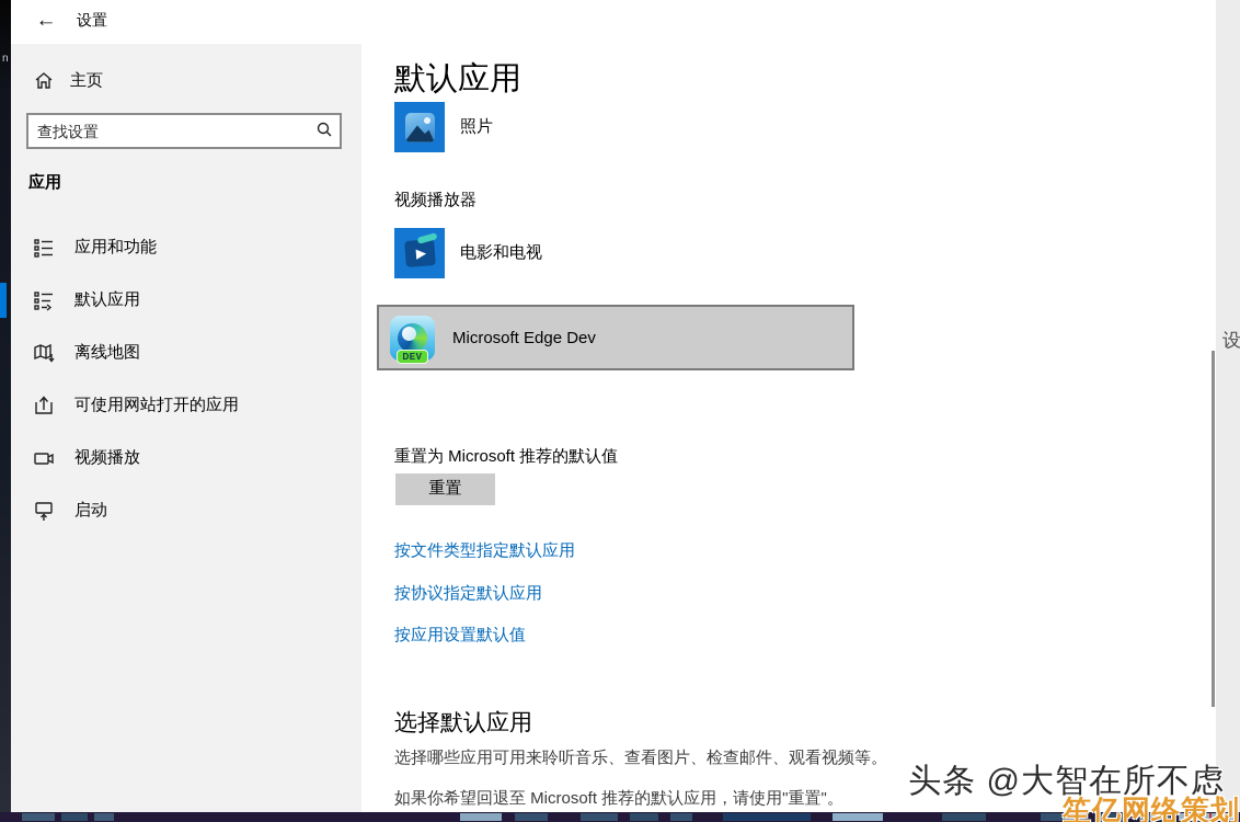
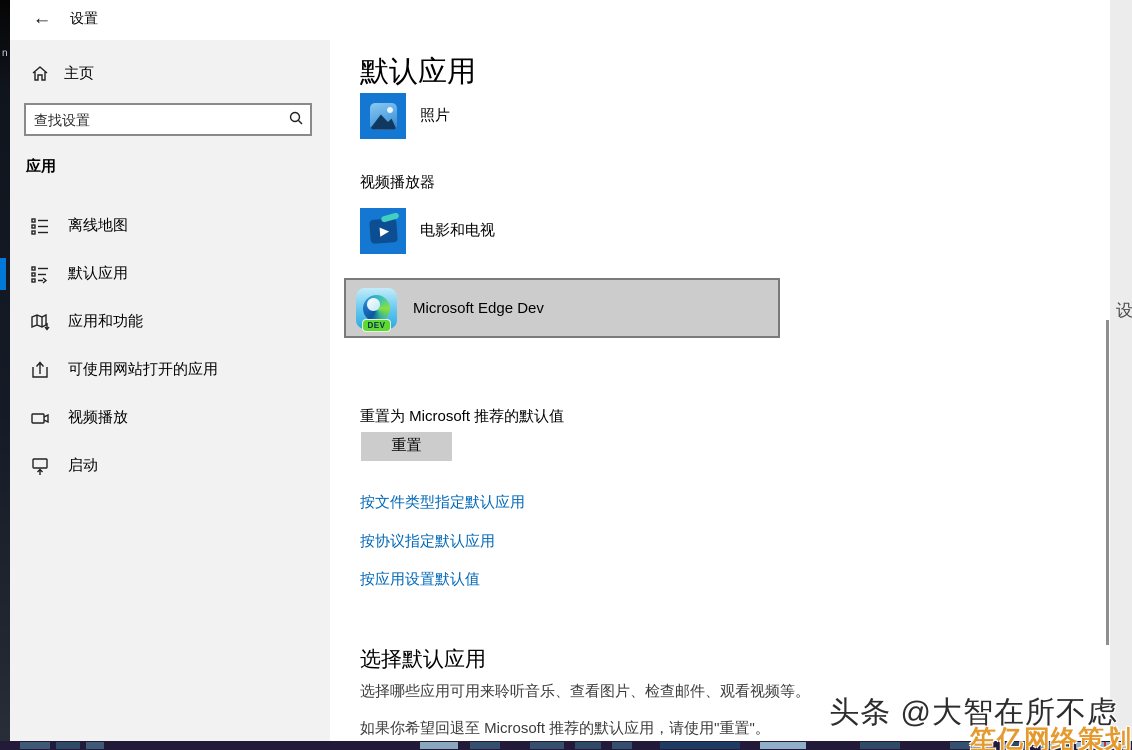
  n
  设
  ←
  设置
  主页
  查找设置
  应用
- 应用和功能
+ 离线地图
  默认应用
- 离线地图
+ 应用和功能
  可使用网站打开的应用
  视频播放
  启动
  默认应用
  照片
  视频播放器
  电影和电视
  DEV
  Microsoft Edge Dev
  重置为 Microsoft 推荐的默认值
  重置
  按文件类型指定默认应用
  按协议指定默认应用
  按应用设置默认值
  选择默认应用
  选择哪些应用可用来聆听音乐、查看图片、检查邮件、观看视频等。
  如果你希望回退至 Microsoft 推荐的默认应用，请使用"重置"。
  头条 @大智在所不虑
  笙亿网络策划
